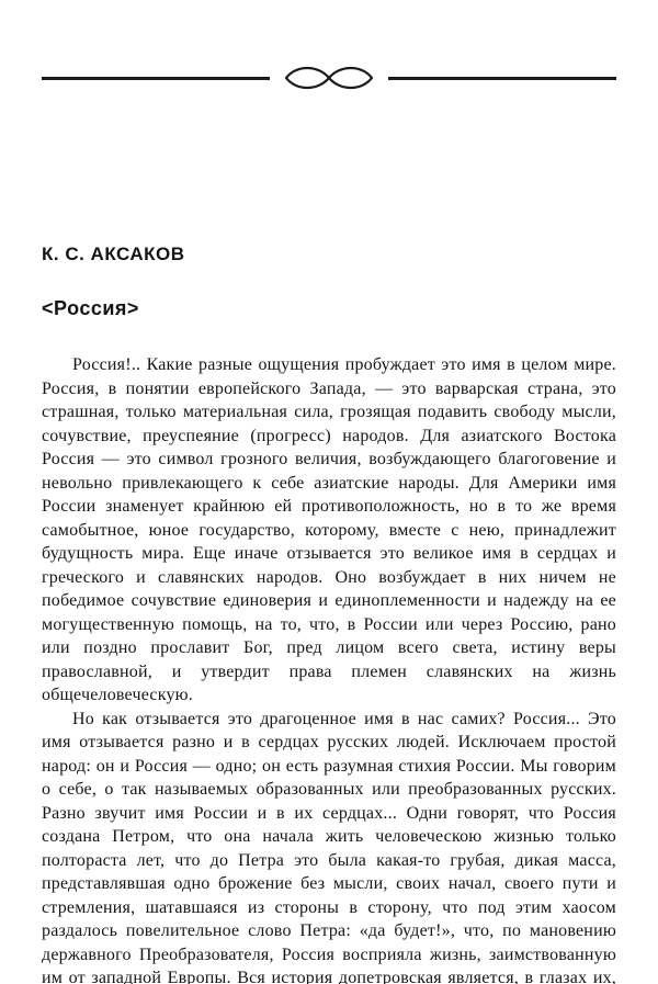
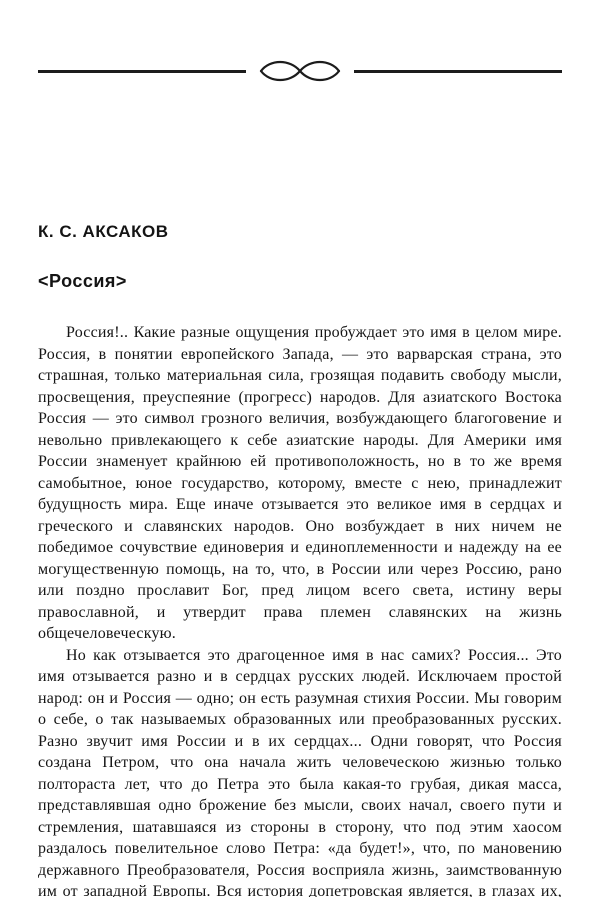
  К. С. АКСАКОВ
  <Россия>
- Россия!.. Какие разные ощущения пробуждает это имя в целом мире. Россия, в понятии европейского Запада, — это варварская страна, это страшная, только материальная сила, грозящая подавить свободу мысли, сочувствие, преуспеяние (прогресс) народов. Для азиатского Востока Россия — это символ грозного величия, возбуждающего благоговение и невольно привлекающего к себе азиатские народы. Для Америки имя России знаменует крайнюю ей противоположность, но в то же время самобытное, юное государство, которому, вместе с нею, принадлежит будущность мира. Еще иначе отзывается это великое имя в сердцах и греческого и славянских народов. Оно возбуждает в них ничем не победимое сочувствие единоверия и единоплеменности и надежду на ее могущественную помощь, на то, что, в России или через Россию, рано или поздно прославит Бог, пред лицом всего света, истину веры православной, и утвердит права племен славянских на жизнь общечеловеческую.
+ Россия!.. Какие разные ощущения пробуждает это имя в целом мире. Россия, в понятии европейского Запада, — это варварская страна, это страшная, только материальная сила, грозящая подавить свободу мысли, просвещения, преуспеяние (прогресс) народов. Для азиатского Востока Россия — это символ грозного величия, возбуждающего благоговение и невольно привлекающего к себе азиатские народы. Для Америки имя России знаменует крайнюю ей противоположность, но в то же время самобытное, юное государство, которому, вместе с нею, принадлежит будущность мира. Еще иначе отзывается это великое имя в сердцах и греческого и славянских народов. Оно возбуждает в них ничем не победимое сочувствие единоверия и единоплеменности и надежду на ее могущественную помощь, на то, что, в России или через Россию, рано или поздно прославит Бог, пред лицом всего света, истину веры православной, и утвердит права племен славянских на жизнь общечеловеческую.
  Но как отзывается это драгоценное имя в нас самих? Россия... Это имя отзывается разно и в сердцах русских людей. Исключаем простой народ: он и Россия — одно; он есть разумная стихия России. Мы говорим о себе, о так называемых образованных или преобразованных русских. Разно звучит имя России и в их сердцах... Одни говорят, что Россия создана Петром, что она начала жить человеческою жизнью только полтораста лет, что до Петра это была какая-то грубая, дикая масса, представлявшая одно брожение без мысли, своих начал, своего пути и стремления, шатавшаяся из стороны в сторону, что под этим хаосом раздалось повелительное слово Петра: «да будет!», что, по мановению державного Преобразователя, Россия восприяла жизнь, заимствованную им от западной Европы. Вся история допетровская является, в глазах их,
